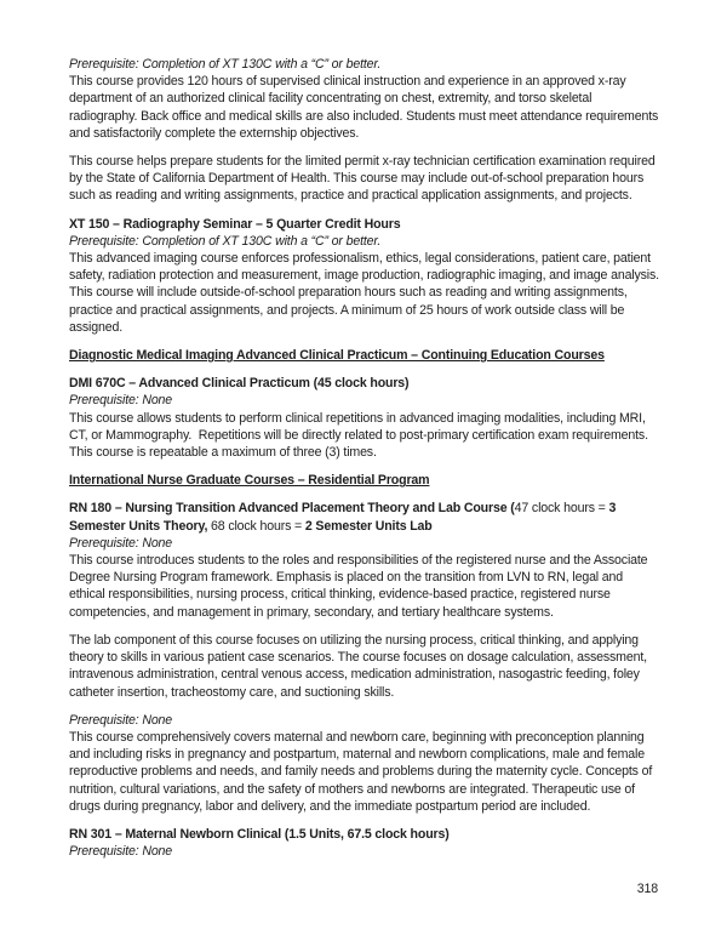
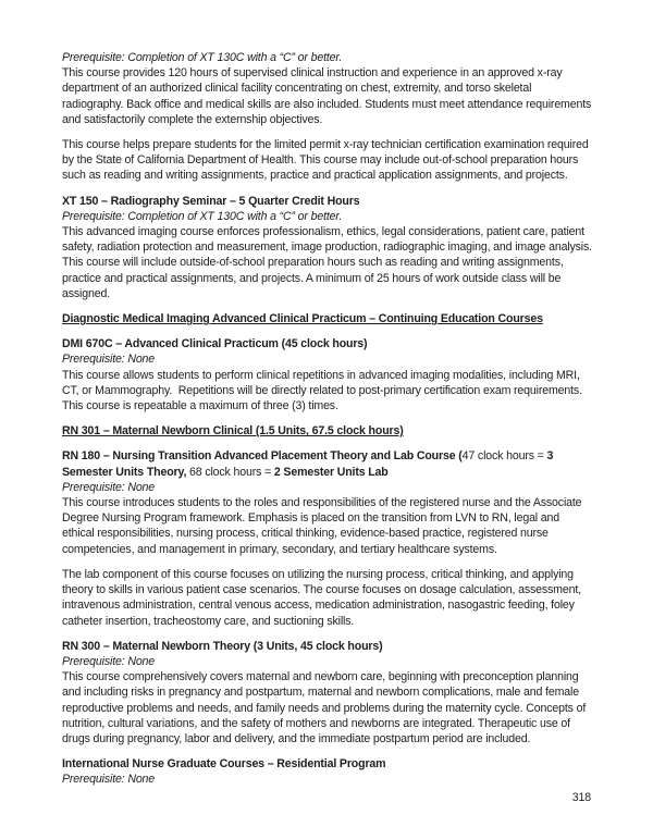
  Prerequisite: Completion of XT 130C with a “C” or better.
  This course provides 120 hours of supervised clinical instruction and experience in an approved x-ray department of an authorized clinical facility concentrating on chest, extremity, and torso skeletal radiography. Back office and medical skills are also included. Students must meet attendance requirements and satisfactorily complete the externship objectives.
  This course helps prepare students for the limited permit x-ray technician certification examination required by the State of California Department of Health. This course may include out-of-school preparation hours such as reading and writing assignments, practice and practical application assignments, and projects.
  XT 150 – Radiography Seminar – 5 Quarter Credit Hours
  Prerequisite: Completion of XT 130C with a “C” or better.
  This advanced imaging course enforces professionalism, ethics, legal considerations, patient care, patient safety, radiation protection and measurement, image production, radiographic imaging, and image analysis. This course will include outside-of-school preparation hours such as reading and writing assignments, practice and practical assignments, and projects. A minimum of 25 hours of work outside class will be assigned.
  Diagnostic Medical Imaging Advanced Clinical Practicum – Continuing Education Courses
  DMI 670C – Advanced Clinical Practicum (45 clock hours)
  Prerequisite: None
  This course allows students to perform clinical repetitions in advanced imaging modalities, including MRI, CT, or Mammography. Repetitions will be directly related to post-primary certification exam requirements. This course is repeatable a maximum of three (3) times.
- International Nurse Graduate Courses – Residential Program
+ RN 301 – Maternal Newborn Clinical (1.5 Units, 67.5 clock hours)
  RN 180 – Nursing Transition Advanced Placement Theory and Lab Course (47 clock hours = 3 Semester Units Theory, 68 clock hours = 2 Semester Units Lab
  Prerequisite: None
  This course introduces students to the roles and responsibilities of the registered nurse and the Associate Degree Nursing Program framework. Emphasis is placed on the transition from LVN to RN, legal and ethical responsibilities, nursing process, critical thinking, evidence-based practice, registered nurse competencies, and management in primary, secondary, and tertiary healthcare systems.
  The lab component of this course focuses on utilizing the nursing process, critical thinking, and applying theory to skills in various patient case scenarios. The course focuses on dosage calculation, assessment, intravenous administration, central venous access, medication administration, nasogastric feeding, foley catheter insertion, tracheostomy care, and suctioning skills.
+ RN 300 – Maternal Newborn Theory (3 Units, 45 clock hours)
  Prerequisite: None
  This course comprehensively covers maternal and newborn care, beginning with preconception planning and including risks in pregnancy and postpartum, maternal and newborn complications, male and female reproductive problems and needs, and family needs and problems during the maternity cycle. Concepts of nutrition, cultural variations, and the safety of mothers and newborns are integrated. Therapeutic use of drugs during pregnancy, labor and delivery, and the immediate postpartum period are included.
- RN 301 – Maternal Newborn Clinical (1.5 Units, 67.5 clock hours)
+ International Nurse Graduate Courses – Residential Program
  Prerequisite: None
  318
